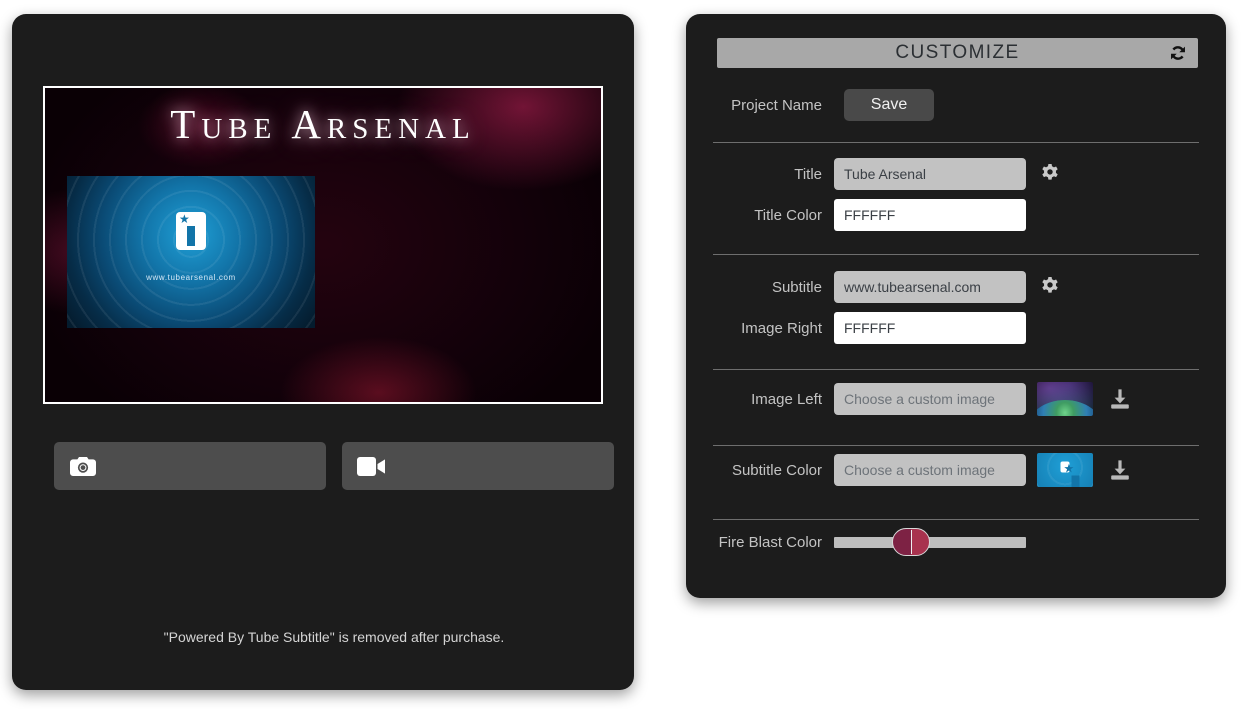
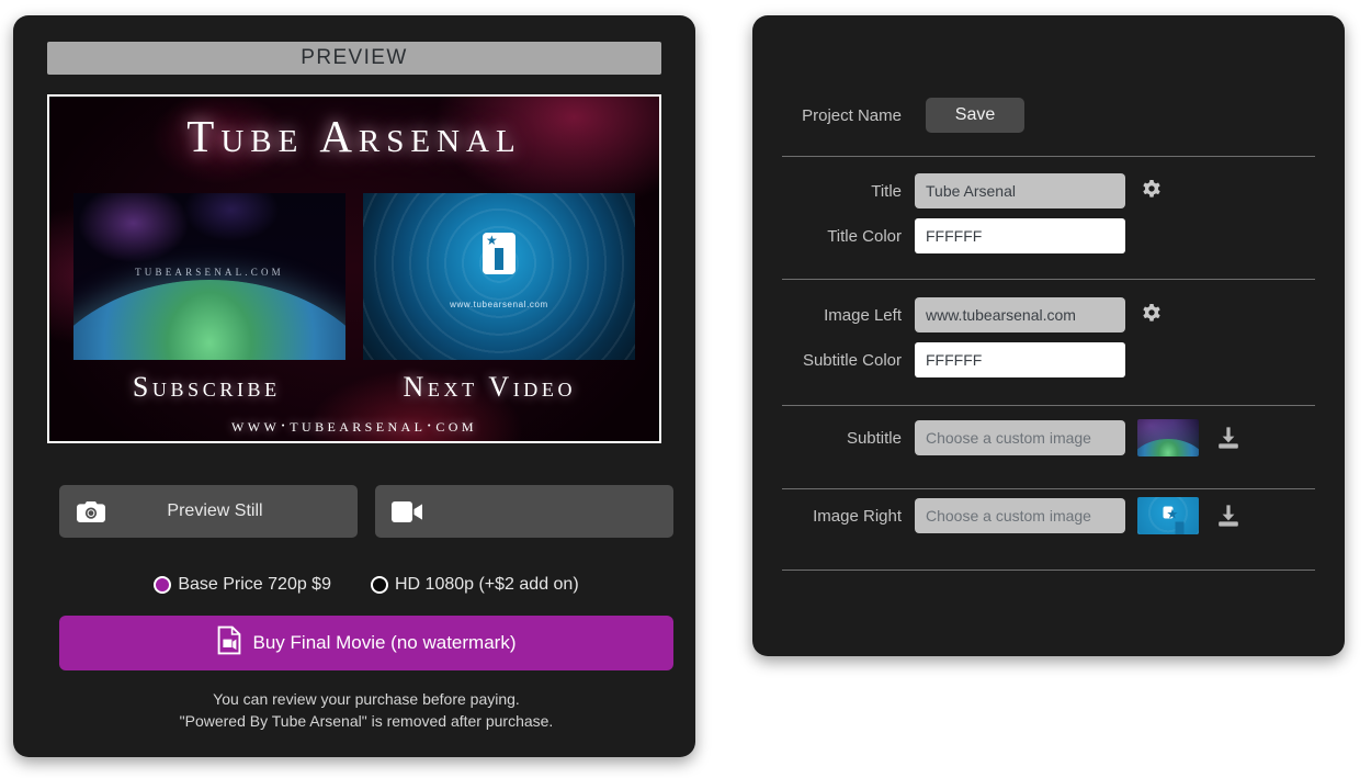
+ PREVIEW
  Tube Arsenal
+ TUBEARSENAL.COM
  www.tubearsenal.com
+ Subscribe
+ Next Video
+ www·tubearsenal·com
+ Preview Still
+ Base Price 720p $9
+ HD 1080p (+$2 add on)
+ Buy Final Movie (no watermark)
+ You can review your purchase before paying.
- "Powered By Tube Subtitle" is removed after purchase.
+ "Powered By Tube Arsenal" is removed after purchase.
- CUSTOMIZE
  Project Name
  Save
  Title
  Tube Arsenal
  Title Color
  FFFFFF
- Subtitle
+ Image Left
  www.tubearsenal.com
- Image Right
+ Subtitle Color
  FFFFFF
- Image Left
+ Subtitle
  Choose a custom image
- Subtitle Color
+ Image Right
  Choose a custom image
- Fire Blast Color
